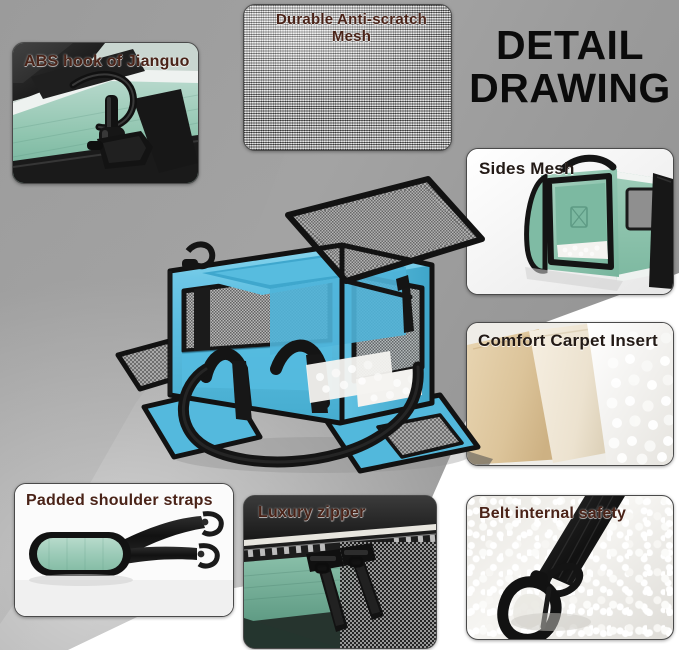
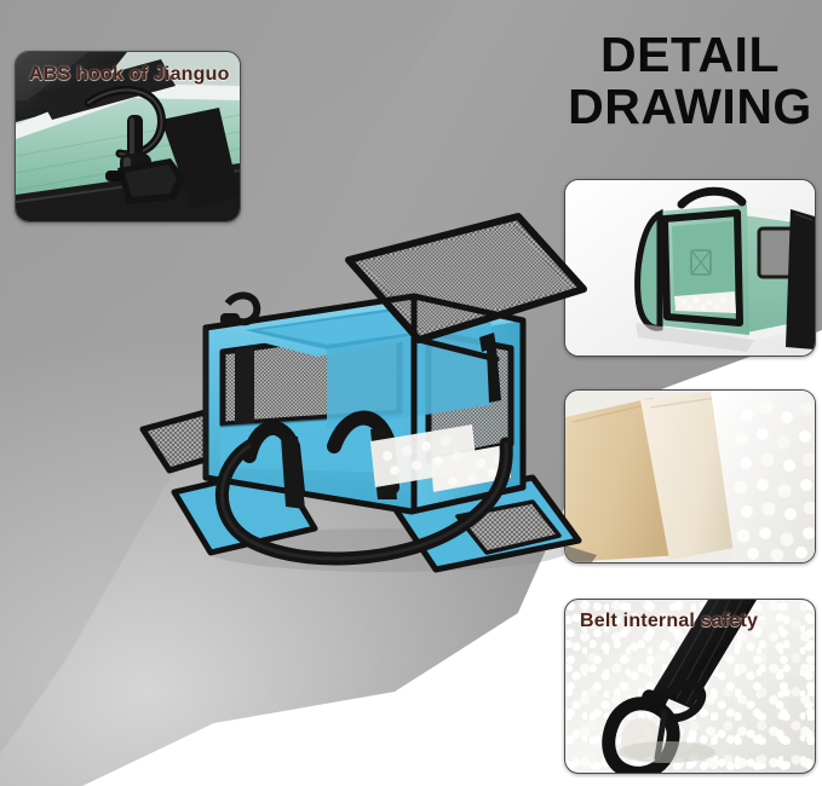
  DETAIL
  DRAWING
  ABS hook of Jianguo
- Durable Anti-scratch
- Mesh
- Sides Mesh
- Comfort Carpet Insert
- Padded shoulder straps
- Luxury zipper
  Belt internal safety
